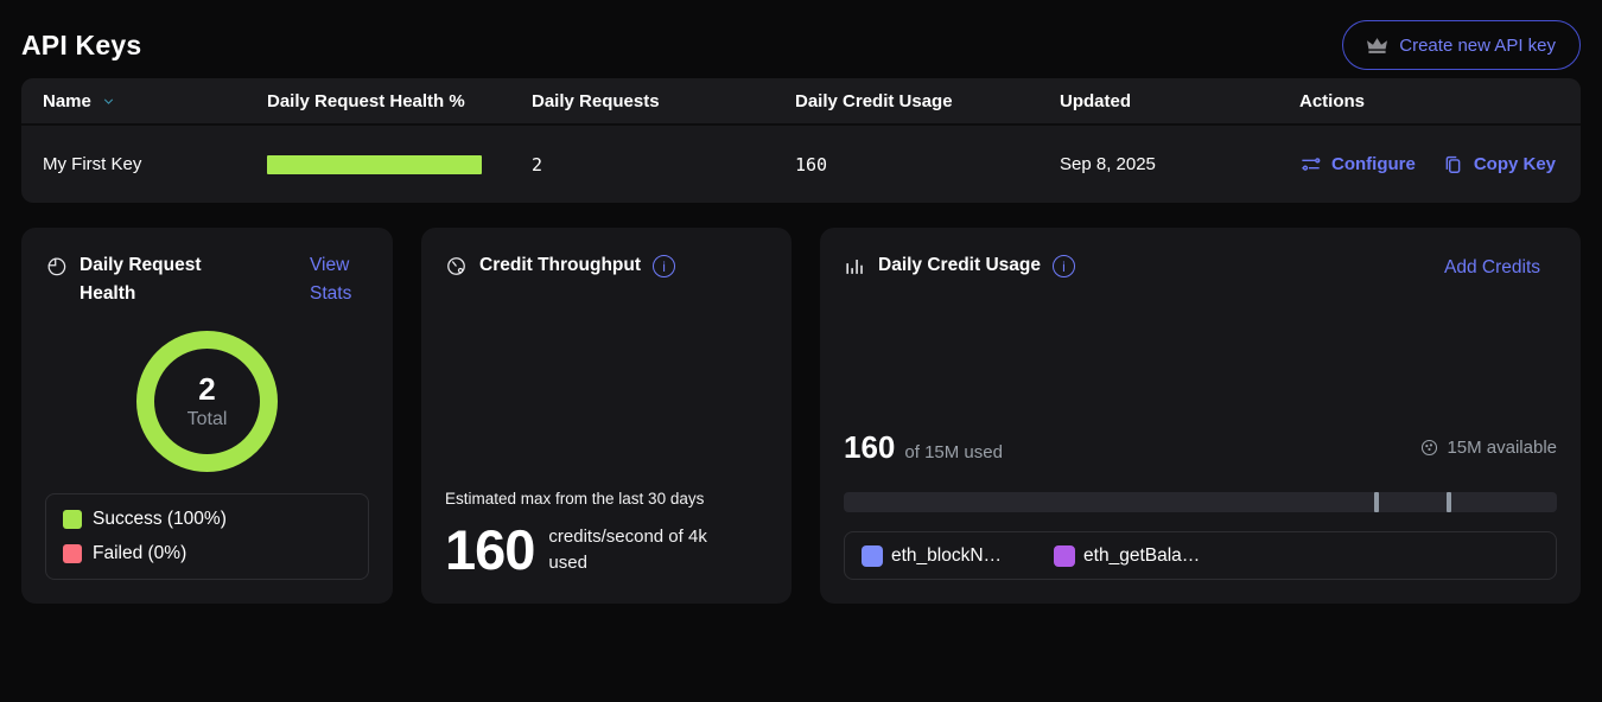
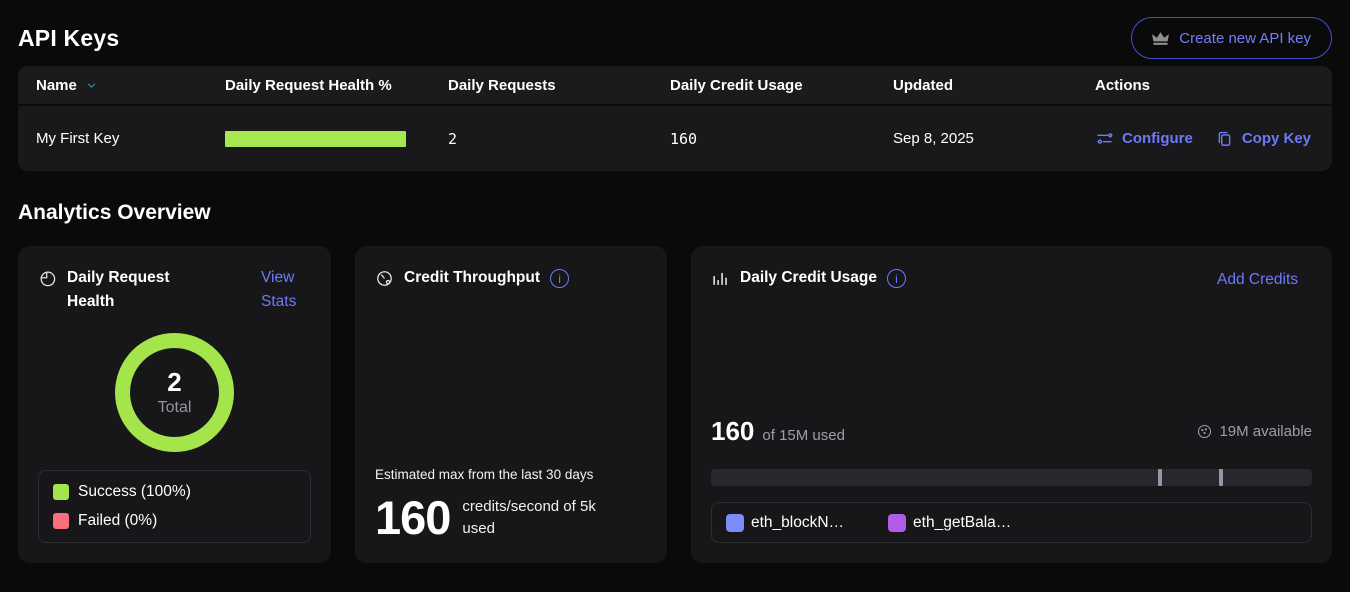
  API Keys
  Create new API key
  Name
  Daily Request Health %
  Daily Requests
  Daily Credit Usage
  Updated
  Actions
  My First Key
  2
  160
  Sep 8, 2025
  Configure
  Copy Key
+ Analytics Overview
  Daily Request Health
  View Stats
  2
  Total
  Success (100%)
  Failed (0%)
  Credit Throughput
  i
  Estimated max from the last 30 days
  160
- credits/second of 4k used
+ credits/second of 5k used
  Daily Credit Usage
  i
  Add Credits
  160
  of 15M used
- 15M available
+ 19M available
  eth_blockN…
  eth_getBala…
